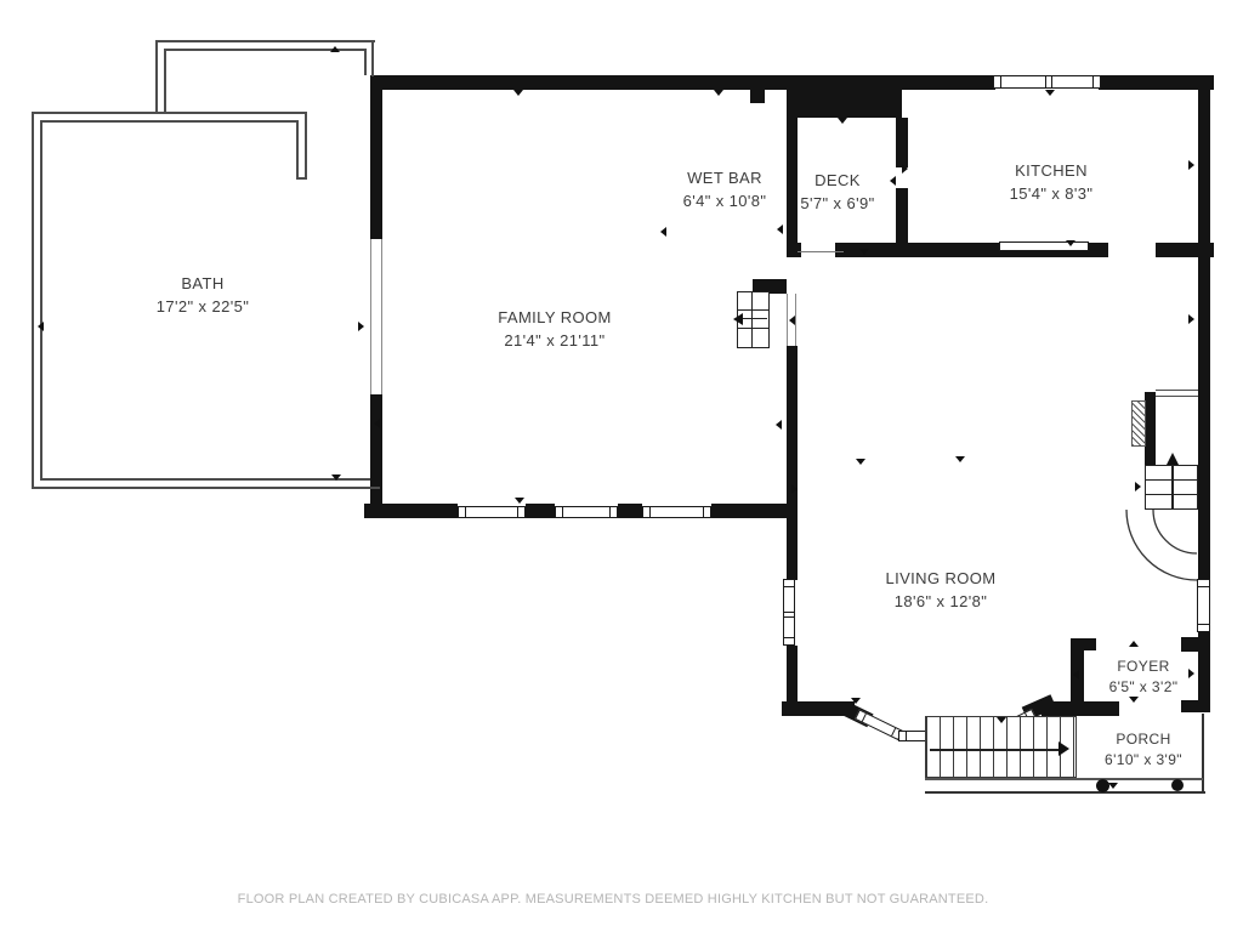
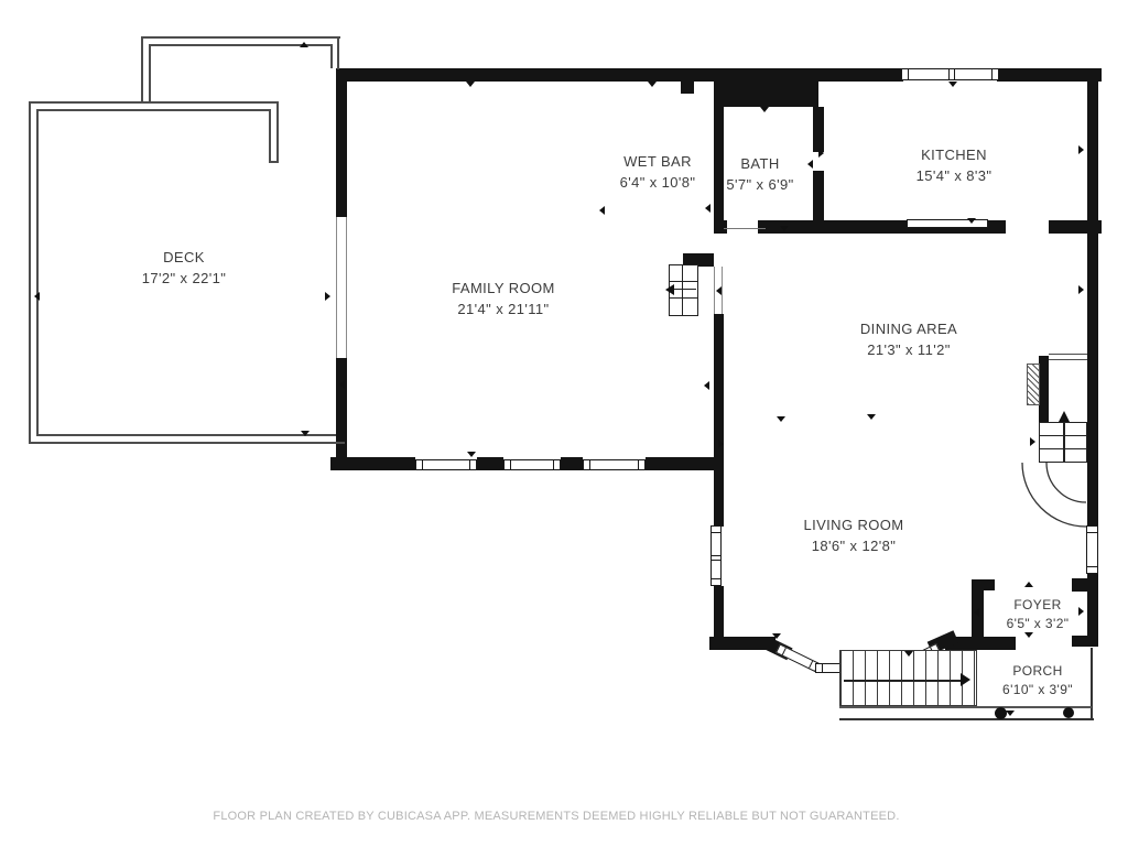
- BATH
+ DECK
- 17'2" x 22'5"
+ 17'2" x 22'1"
  FAMILY ROOM
  21'4" x 21'11"
  WET BAR
  6'4" x 10'8"
- DECK
+ BATH
  5'7" x 6'9"
  KITCHEN
  15'4" x 8'3"
+ DINING AREA
+ 21'3" x 11'2"
  LIVING ROOM
  18'6" x 12'8"
  FOYER
  6'5" x 3'2"
  PORCH
  6'10" x 3'9"
- FLOOR PLAN CREATED BY CUBICASA APP. MEASUREMENTS DEEMED HIGHLY KITCHEN BUT NOT GUARANTEED.
+ FLOOR PLAN CREATED BY CUBICASA APP. MEASUREMENTS DEEMED HIGHLY RELIABLE BUT NOT GUARANTEED.
